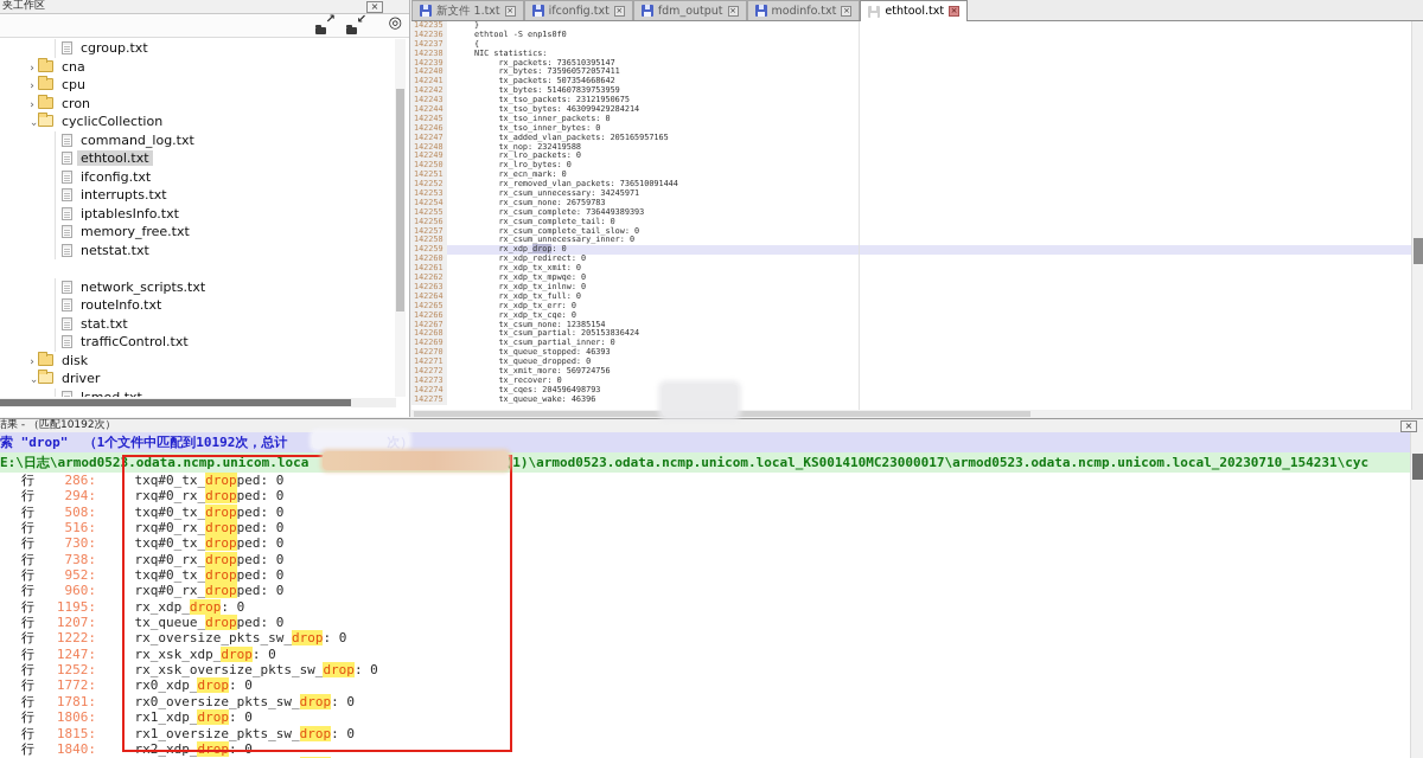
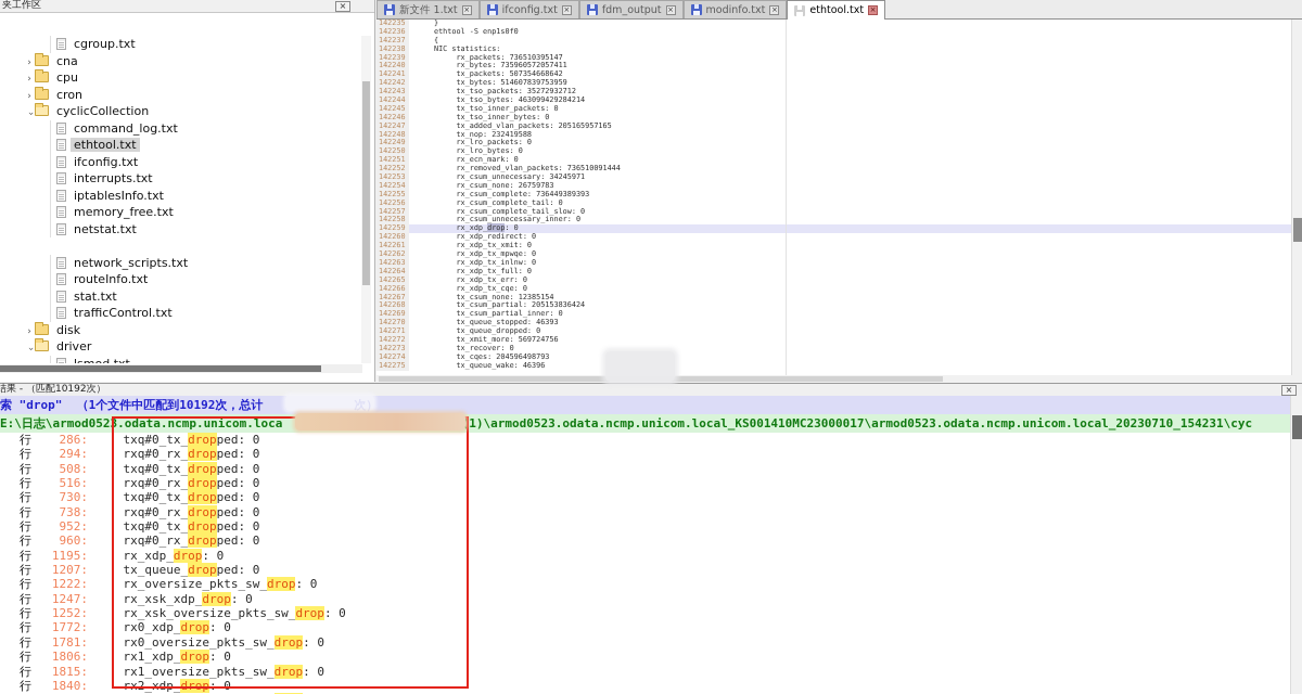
  夹工作区
  ×
- ↗
- ↙
- ◎
  cgroup.txt
  › cna
  › cpu
  › cron
  cyclicCollection
  command_log.txt
  ethtool.txt
  ifconfig.txt
  interrupts.txt
  iptablesInfo.txt
  memory_free.txt
  netstat.txt
  network_scripts.txt
  routeInfo.txt
  stat.txt
  trafficControl.txt
  › disk
  driver
  新文件 1.txt
  ×
  ifconfig.txt
  ×
  fdm_output
  ×
  modinfo.txt
  ×
  ethtool.txt
  ×
  142235 }
  142236 ethtool -S enp1s0f0
  142237 {
  142238 NIC statistics:
  142239 rx_packets: 736510395147
  142240 rx_bytes: 735960572057411
  142241 tx_packets: 507354668642
  142242 tx_bytes: 514607839753959
- 142243 tx_tso_packets: 23121950675
+ 142243 tx_tso_packets: 35272932712
  142244 tx_tso_bytes: 463099429284214
  142245 tx_tso_inner_packets: 0
  142246 tx_tso_inner_bytes: 0
  142247 tx_added_vlan_packets: 205165957165
  142248 tx_nop: 232419588
  142249 rx_lro_packets: 0
  142250 rx_lro_bytes: 0
  142251 rx_ecn_mark: 0
  142252 rx_removed_vlan_packets: 736510091444
  142253 rx_csum_unnecessary: 34245971
  142254 rx_csum_none: 26759783
  142255 rx_csum_complete: 736449389393
  142256 rx_csum_complete_tail: 0
  142257 rx_csum_complete_tail_slow: 0
  142258 rx_csum_unnecessary_inner: 0
  142259 rx_xdp_drop: 0
  142260 rx_xdp_redirect: 0
  142261 rx_xdp_tx_xmit: 0
  142262 rx_xdp_tx_mpwqe: 0
  142263 rx_xdp_tx_inlnw: 0
  142264 rx_xdp_tx_full: 0
  142265 rx_xdp_tx_err: 0
  142266 rx_xdp_tx_cqe: 0
  142267 tx_csum_none: 12385154
  142268 tx_csum_partial: 205153836424
  142269 tx_csum_partial_inner: 0
  142270 tx_queue_stopped: 46393
  142271 tx_queue_dropped: 0
  142272 tx_xmit_more: 569724756
  142273 tx_recover: 0
  142274 tx_cqes: 204596498793
  142275 tx_queue_wake: 46396
  结果 - （匹配10192次）
  ×
  索 "drop" （1个文件中匹配到10192次，总计
  E:\日志\armod0523.odata.ncmp.unicom.loca 1)\armod0523.odata.ncmp.unicom.local_KS001410MC23000017\armod0523.odata.ncmp.unicom.local_20230710_154231\cyc
  行 286: txq#0_tx_dropped: 0
  行 294: rxq#0_rx_dropped: 0
  行 508: txq#0_tx_dropped: 0
  行 516: rxq#0_rx_dropped: 0
  行 730: txq#0_tx_dropped: 0
  行 738: rxq#0_rx_dropped: 0
  行 952: txq#0_tx_dropped: 0
  行 960: rxq#0_rx_dropped: 0
  行 1195: rx_xdp_drop: 0
  行 1207: tx_queue_dropped: 0
  行 1222: rx_oversize_pkts_sw_drop: 0
  行 1247: rx_xsk_xdp_drop: 0
  行 1252: rx_xsk_oversize_pkts_sw_drop: 0
  行 1772: rx0_xdp_drop: 0
  行 1781: rx0_oversize_pkts_sw_drop: 0
  行 1806: rx1_xdp_drop: 0
  行 1815: rx1_oversize_pkts_sw_drop: 0
  行 1840: rx2_xdp_drop: 0
